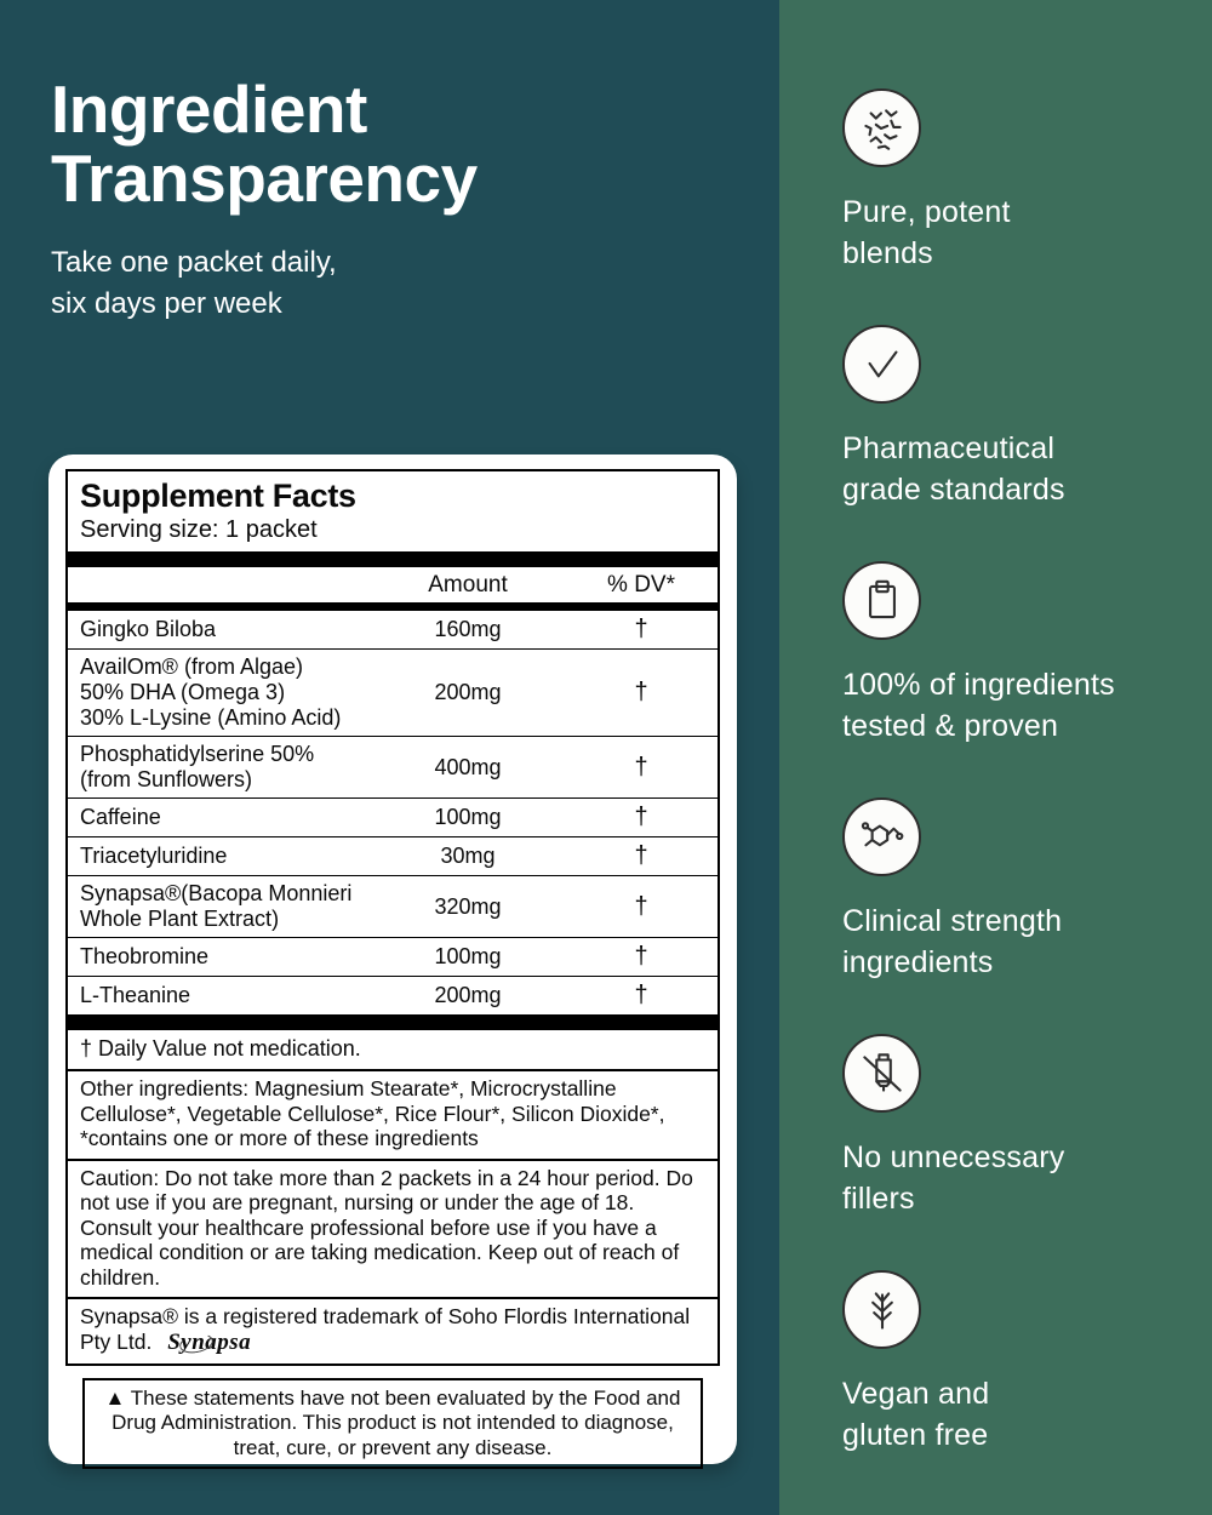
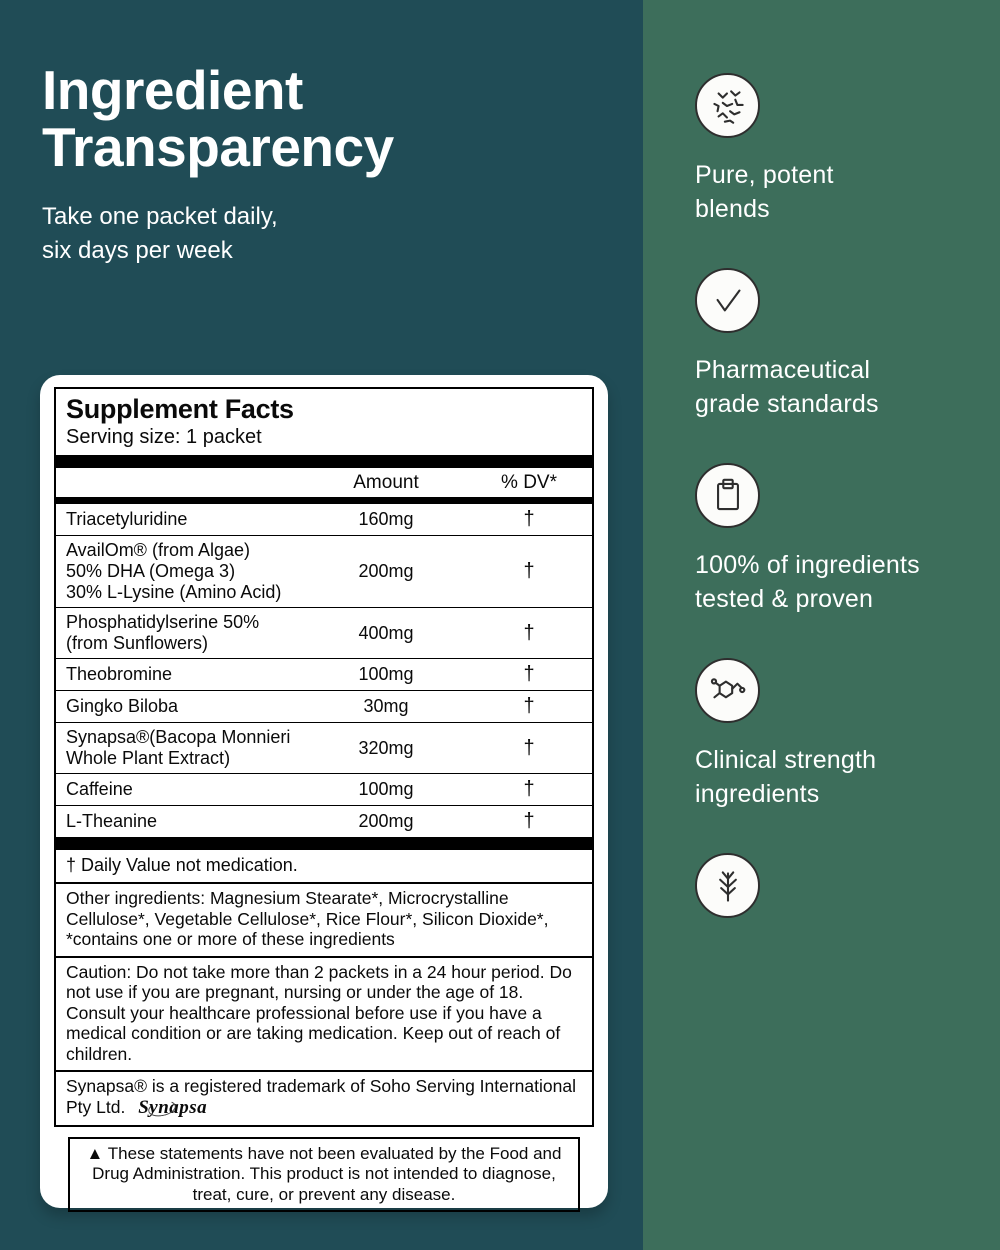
  Ingredient
  Transparency
  Take one packet daily,
  six days per week
  Supplement Facts
  Serving size: 1 packet
  Amount
  % DV*
- Gingko Biloba
+ Triacetyluridine
  160mg
  †
  AvailOm® (from Algae)
  50% DHA (Omega 3)
  30% L-Lysine (Amino Acid)
  200mg
  †
  Phosphatidylserine 50%
  (from Sunflowers)
  400mg
  †
- Caffeine
+ Theobromine
  100mg
  †
- Triacetyluridine
+ Gingko Biloba
  30mg
  †
  Synapsa®(Bacopa Monnieri
  Whole Plant Extract)
  320mg
  †
- Theobromine
+ Caffeine
  100mg
  †
  L-Theanine
  200mg
  †
  † Daily Value not medication.
  Other ingredients: Magnesium Stearate*, Microcrystalline Cellulose*, Vegetable Cellulose*, Rice Flour*, Silicon Dioxide*, *contains one or more of these ingredients
  Caution: Do not take more than 2 packets in a 24 hour period. Do not use if you are pregnant, nursing or under the age of 18. Consult your healthcare professional before use if you have a medical condition or are taking medication. Keep out of reach of children.
- Synapsa® is a registered trademark of Soho Flordis International Pty Ltd. Synapsa
+ Synapsa® is a registered trademark of Soho Serving International Pty Ltd. Synapsa
  ▲ These statements have not been evaluated by the Food and Drug Administration. This product is not intended to diagnose, treat, cure, or prevent any disease.
  Pure, potent
  blends
  Pharmaceutical
  grade standards
  100% of ingredients
  tested & proven
  Clinical strength
  ingredients
- No unnecessary
- fillers
- Vegan and
- gluten free
